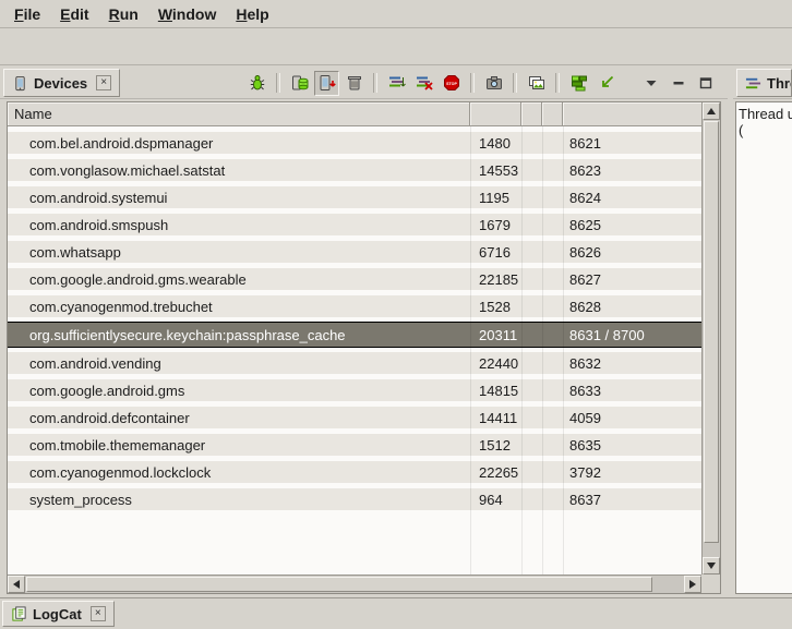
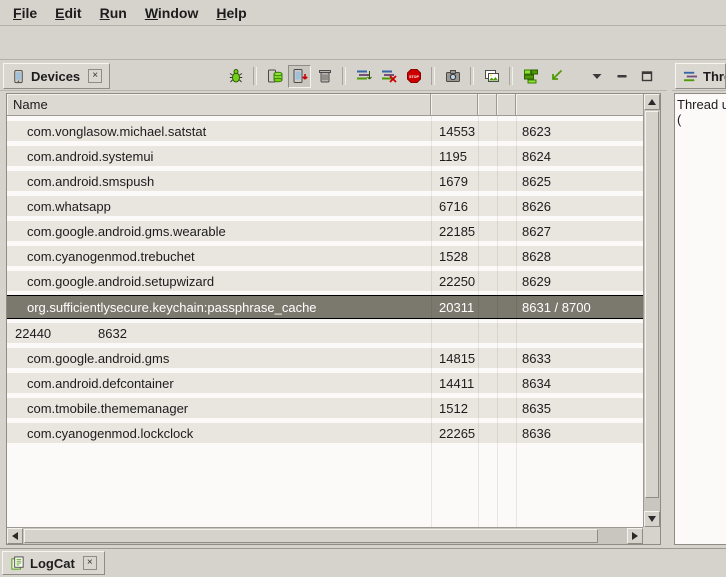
  File
  Edit
  Run
  Window
  Help
  Devices
  ×
  Name
- com.bel.android.dspmanager
- 1480
- 8621
  com.vonglasow.michael.satstat
  14553
  8623
  com.android.systemui
  1195
  8624
  com.android.smspush
  1679
  8625
  com.whatsapp
  6716
  8626
  com.google.android.gms.wearable
  22185
  8627
  com.cyanogenmod.trebuchet
  1528
  8628
+ com.google.android.setupwizard
+ 22250
+ 8629
  org.sufficientlysecure.keychain:passphrase_cache
  20311
  8631 / 8700
- com.android.vending
  22440
  8632
  com.google.android.gms
  14815
  8633
  com.android.defcontainer
  14411
- 4059
+ 8634
  com.tmobile.thememanager
  1512
  8635
  com.cyanogenmod.lockclock
  22265
- 3792
+ 8636
- system_process
- 964
- 8637
  Thread u
  (
  LogCat
  ×
